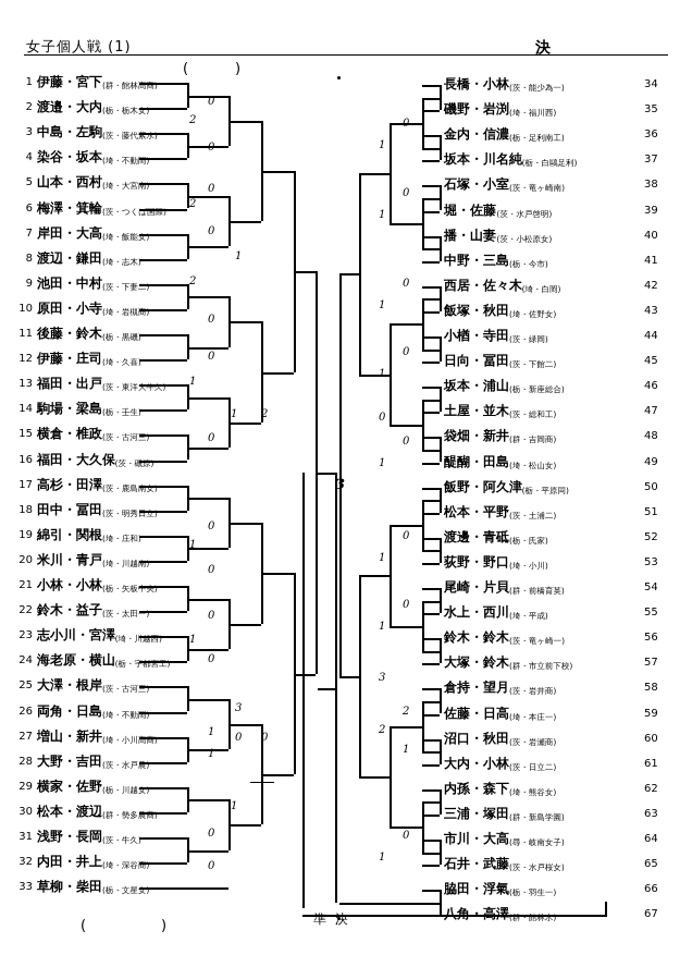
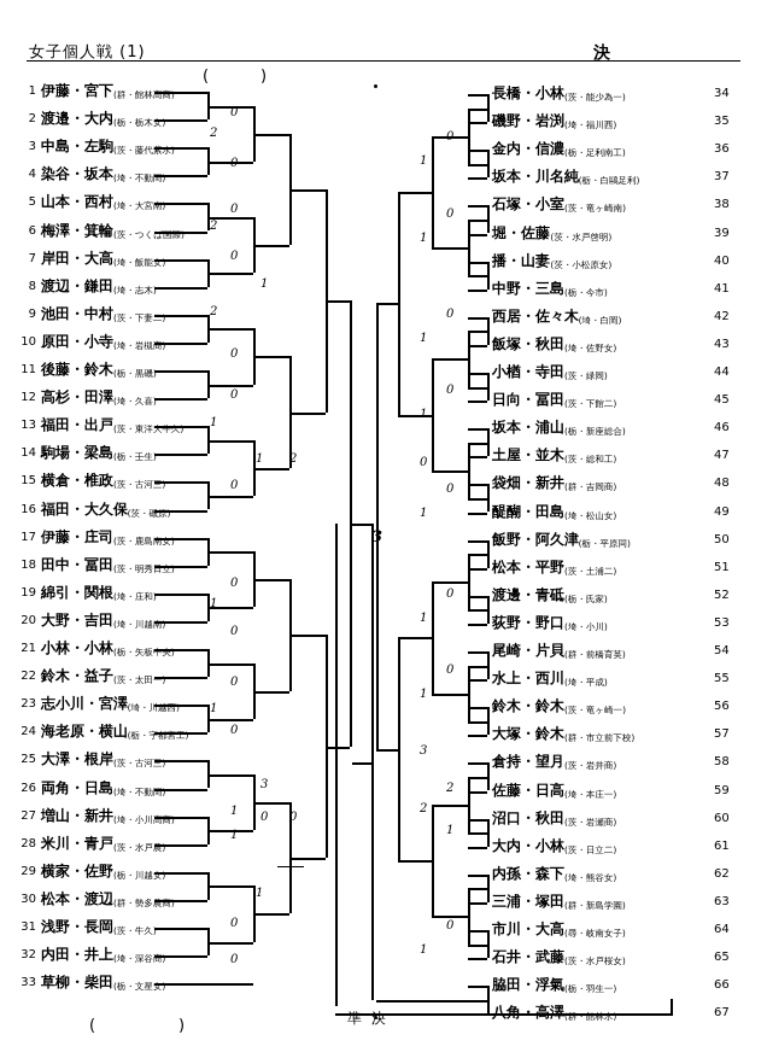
  女子個人戦 (1)
  決
  準 決
  (
  )
  (
  )
  1
  伊藤・宮下
  (群・館林高商)
  2
  渡邉・大内
  (栃・栃木女)
  3
  中島・左駒
  (茨・藤代紫水)
  4
  染谷・坂本
  (埼・不動岡)
  5
  山本・西村
  (埼・大宮南)
  6
  梅澤・箕輪
  (茨・つくば国際)
  7
  岸田・大高
  (埼・飯能女)
  8
  渡辺・鎌田
  (埼・志木)
  9
  池田・中村
  (茨・下妻二)
  10
  原田・小寺
  (埼・岩槻商)
  11
  後藤・鈴木
  (栃・黒磯)
  12
- 伊藤・庄司
+ 高杉・田澤
  (埼・久喜)
  13
  福田・出戸
  (茨・東洋大牛久)
  14
  駒場・梁島
  (栃・壬生)
  15
  横倉・椎政
  (茨・古河三)
  16
  福田・大久保
  (茨・磯原)
  17
- 高杉・田澤
+ 伊藤・庄司
  (茨・鹿島南女)
  18
  田中・冨田
  (茨・明秀日立)
  19
  綿引・関根
  (埼・庄和)
  20
- 米川・青戸
+ 大野・吉田
  (埼・川越南)
  21
  小林・小林
  (栃・矢板中央)
  22
  鈴木・益子
  (茨・太田一)
  23
  志小川・宮澤
  (埼・川越西)
  24
  海老原・横山
  (栃・宇都宮工)
  25
  大澤・根岸
  (茨・古河三)
  26
  両角・日島
  (埼・不動岡)
  27
  増山・新井
  (埼・小川高商)
  28
- 大野・吉田
+ 米川・青戸
  (茨・水戸農)
  29
  横家・佐野
  (栃・川越女)
  30
  松本・渡辺
  (群・勢多農商)
  31
  浅野・長岡
  (茨・牛久)
  32
  内田・井上
  (埼・深谷商)
  33
  草柳・柴田
  (栃・文星女)
  長橋・小林
  (茨・能少為一)
  34
  磯野・岩渕
  (埼・福川西)
  35
  金内・信濃
  (栃・足利南工)
  36
  坂本・川名純
  (栃・白鷗足利)
  37
  石塚・小室
  (茨・竜ヶ崎南)
  38
  堀・佐藤
  (茨・水戸啓明)
  39
  播・山妻
  (茨・小松原女)
  40
  中野・三島
  (栃・今市)
  41
  西居・佐々木
  (埼・白岡)
  42
  飯塚・秋田
  (埼・佐野女)
  43
  小楢・寺田
  (茨・緑岡)
  44
  日向・冨田
  (茨・下館二)
  45
  坂本・浦山
  (栃・新座総合)
  46
  土屋・並木
  (茨・総和工)
  47
  袋畑・新井
  (群・吉岡商)
  48
  醍醐・田島
  (埼・松山女)
  49
  飯野・阿久津
  (栃・平原同)
  50
  松本・平野
  (茨・土浦二)
  51
  渡邊・青砥
  (栃・氏家)
  52
  荻野・野口
  (埼・小川)
  53
  尾崎・片貝
  (群・前橋育英)
  54
  水上・西川
  (埼・平成)
  55
  鈴木・鈴木
  (茨・竜ヶ崎一)
  56
  大塚・鈴木
  (群・市立前下校)
  57
  倉持・望月
  (茨・岩井商)
  58
  佐藤・日高
  (埼・本庄一)
  59
  沼口・秋田
  (茨・岩瀬商)
  60
  大内・小林
  (茨・日立二)
  61
  内孫・森下
  (埼・熊谷女)
  62
  三浦・塚田
  (群・新島学園)
  63
  市川・大高
  (尋・岐南女子)
  64
  石井・武藤
  (茨・水戸桜女)
  65
  脇田・浮氣
  (栃・羽生一)
  66
  (群・館林水)
  67
  0
  2
  0
  0
  2
  0
  2
  0
  0
  1
  1
  2
  1
  0
  0
  1
  0
  0
  1
  0
  3
  1
  0
  1
  0
  1
  0
  0
  0
  1
  0
  1
  0
  1
  0
  1
  0
  0
  1
  0
  1
  0
  1
  3
  2
  2
  1
  0
  1
  3
